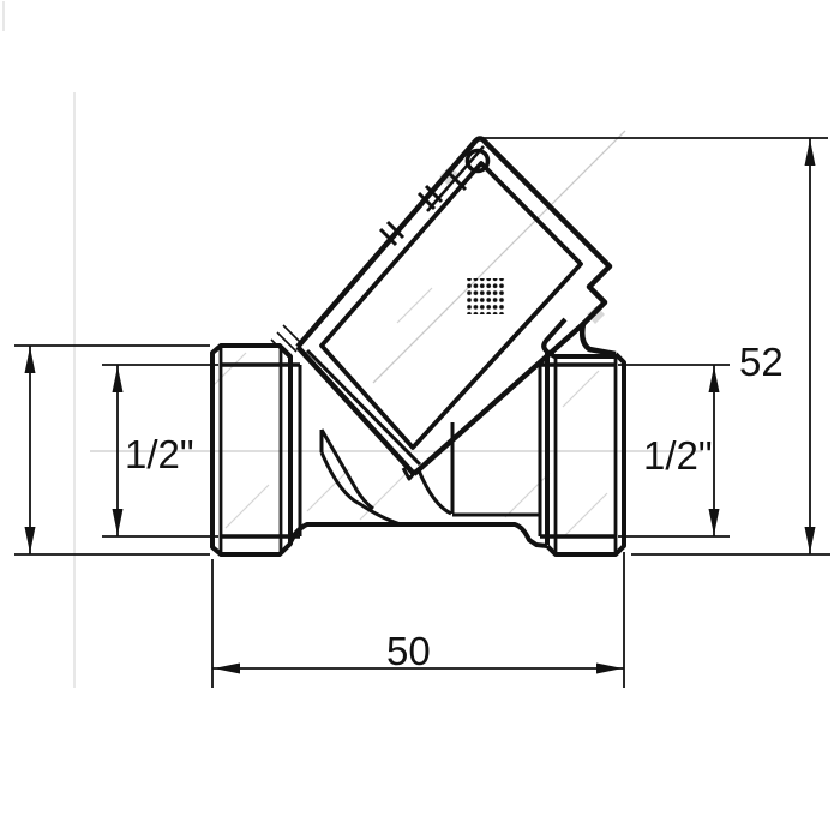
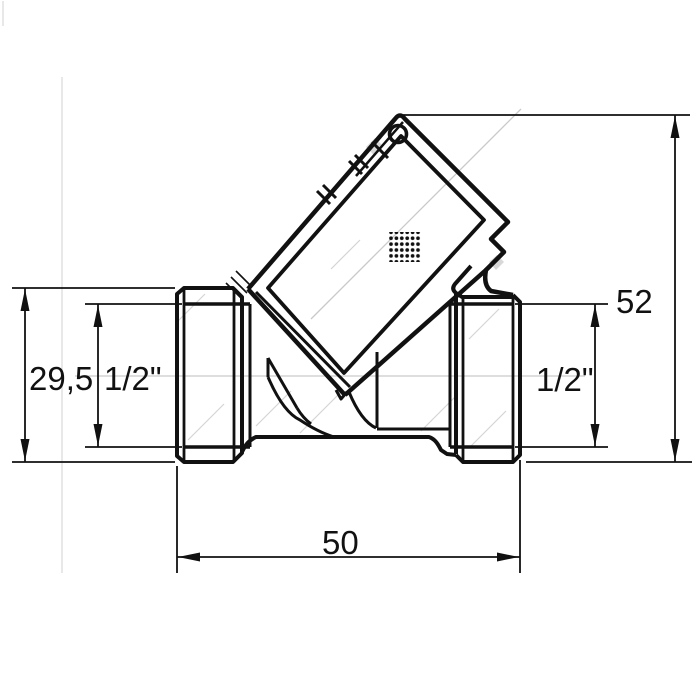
+ 29,5
  1/2"
  1/2"
  52
  50
